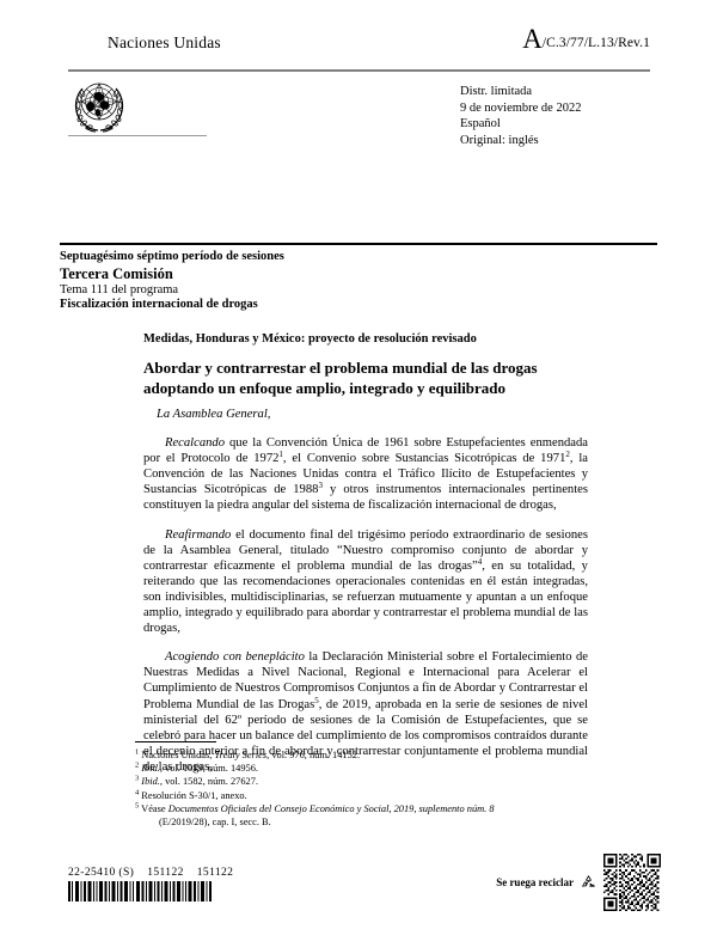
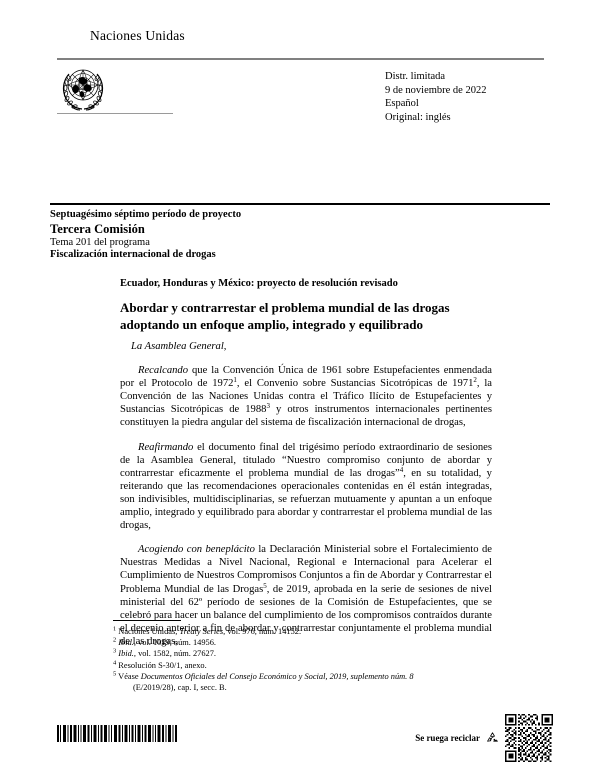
  Naciones Unidas
- A/C.3/77/L.13/Rev.1
  Distr. limitada
  9 de noviembre de 2022
  Español
  Original: inglés
- Septuagésimo séptimo período de sesiones
+ Septuagésimo séptimo período de proyecto
  Tercera Comisión
- Tema 111 del programa
+ Tema 201 del programa
  Fiscalización internacional de drogas
- Medidas, Honduras y México: proyecto de resolución revisado
+ Ecuador, Honduras y México: proyecto de resolución revisado
  Abordar y contrarrestar el problema mundial de las drogas
  adoptando un enfoque amplio, integrado y equilibrado
  La Asamblea General,
  Recalcando que la Convención Única de 1961 sobre Estupefacientes enmendada por el Protocolo de 19721, el Convenio sobre Sustancias Sicotrópicas de 19712, la Convención de las Naciones Unidas contra el Tráfico Ilícito de Estupefacientes y Sustancias Sicotrópicas de 19883 y otros instrumentos internacionales pertinentes constituyen la piedra angular del sistema de fiscalización internacional de drogas,
  Reafirmando el documento final del trigésimo período extraordinario de sesiones de la Asamblea General, titulado “Nuestro compromiso conjunto de abordar y contrarrestar eficazmente el problema mundial de las drogas”4, en su totalidad, y reiterando que las recomendaciones operacionales contenidas en él están integradas, son indivisibles, multidisciplinarias, se refuerzan mutuamente y apuntan a un enfoque amplio, integrado y equilibrado para abordar y contrarrestar el problema mundial de las drogas,
  Acogiendo con beneplácito la Declaración Ministerial sobre el Fortalecimiento de Nuestras Medidas a Nivel Nacional, Regional e Internacional para Acelerar el Cumplimiento de Nuestros Compromisos Conjuntos a fin de Abordar y Contrarrestar el Problema Mundial de las Drogas5, de 2019, aprobada en la serie de sesiones de nivel ministerial del 62º período de sesiones de la Comisión de Estupefacientes, que se celebró para hacer un balance del cumplimiento de los compromisos contraídos durante el decenio anterior a fin de abordar y contrarrestar conjuntamente el problema mundial de las drogas,
  Naciones Unidas, Treaty Series, vol. 976, núm. 14152.
  Ibid., vol. 1019, núm. 14956.
  Ibid., vol. 1582, núm. 27627.
  Resolución S-30/1, anexo.
  Véase Documentos Oficiales del Consejo Económico y Social, 2019, suplemento núm. 8
  (E/2019/28), cap. I, secc. B.
- 22-25410 (S) 151122 151122
  Se ruega reciclar
